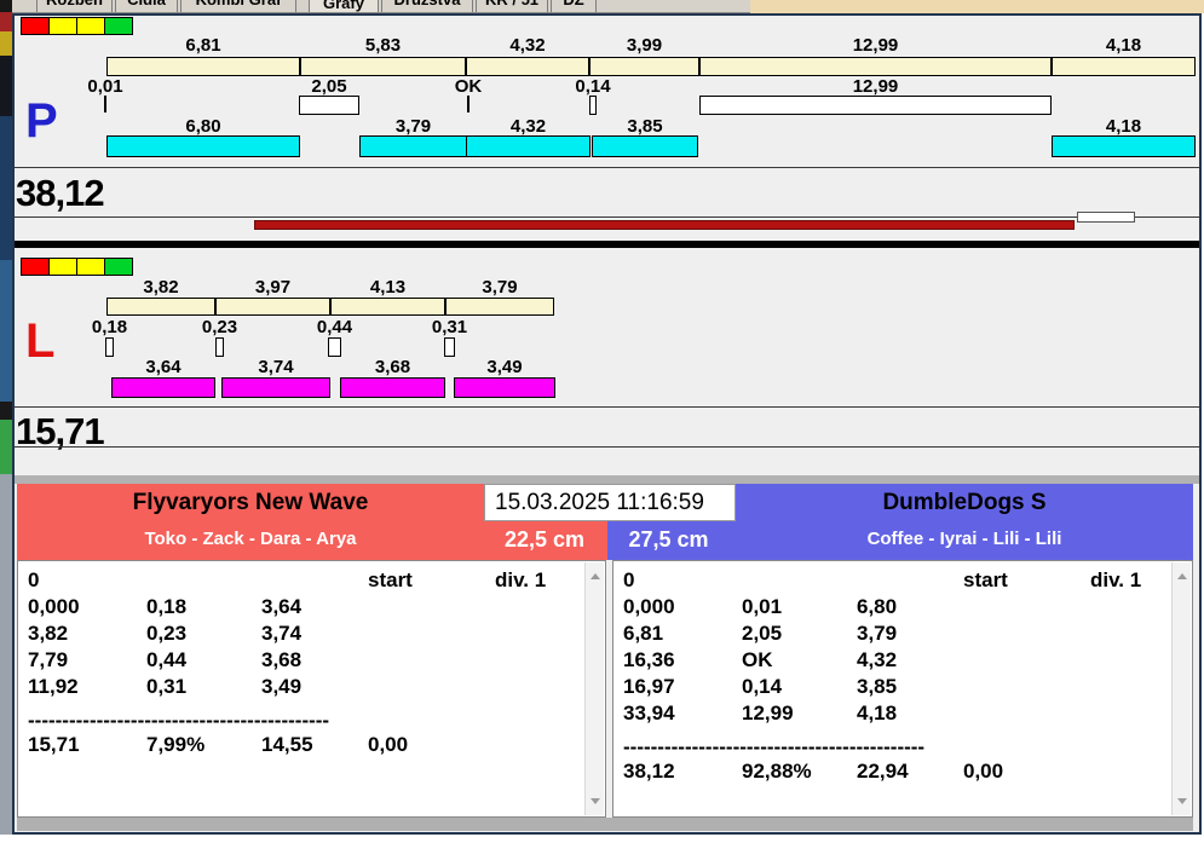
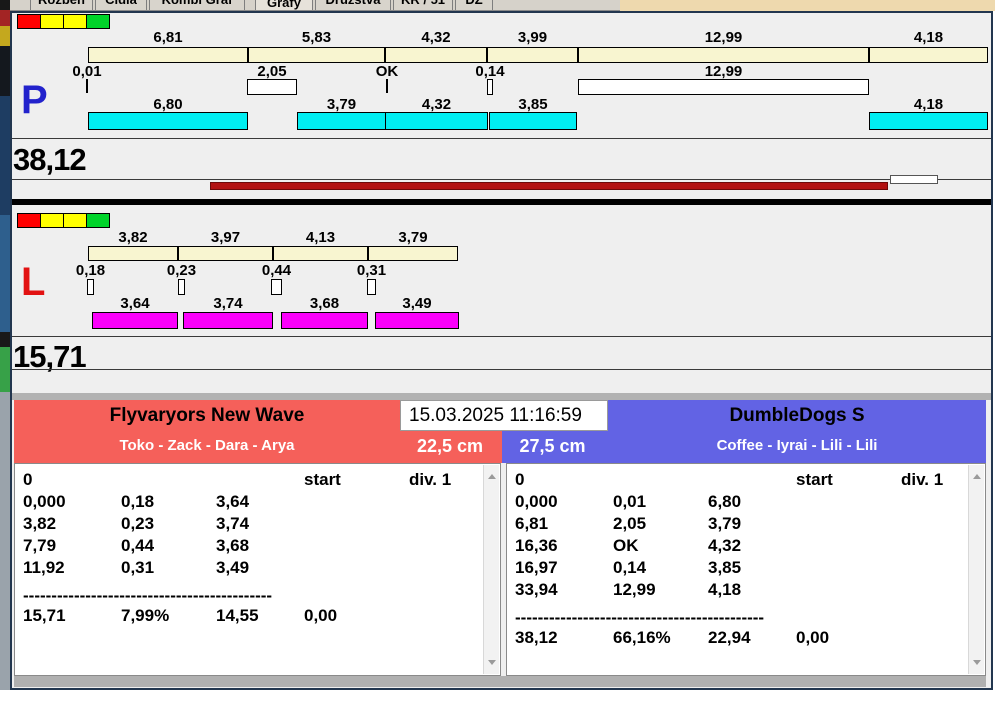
  Grafy
  38,12
  15,71
  P
  6,81
  5,83
  4,32
  3,99
  12,99
  4,18
  0,01
  2,05
  OK
  0,14
  12,99
  6,80
  3,79
  4,32
  3,85
  4,18
  L
  3,82
  3,97
  4,13
  3,79
  0,18
  0,23
  0,44
  0,31
  3,64
  3,74
  3,68
  3,49
  Flyvaryors New Wave
  15.03.2025 11:16:59
  DumbleDogs S
  Toko - Zack - Dara - Arya
  22,5 cm
  27,5 cm
  Coffee - Iyrai - Lili - Lili
  0
  start
  div. 1
  0,000
  0,18
  3,64
  3,82
  0,23
  3,74
  7,79
  0,44
  3,68
  11,92
  0,31
  3,49
  --------------------------------------------
  15,71
  7,99%
  14,55
  0,00
  0
  start
  div. 1
  0,000
  0,01
  6,80
  6,81
  2,05
  3,79
  16,36
  OK
  4,32
  16,97
  0,14
  3,85
  33,94
  12,99
  4,18
  --------------------------------------------
  38,12
- 92,88%
+ 66,16%
  22,94
  0,00
